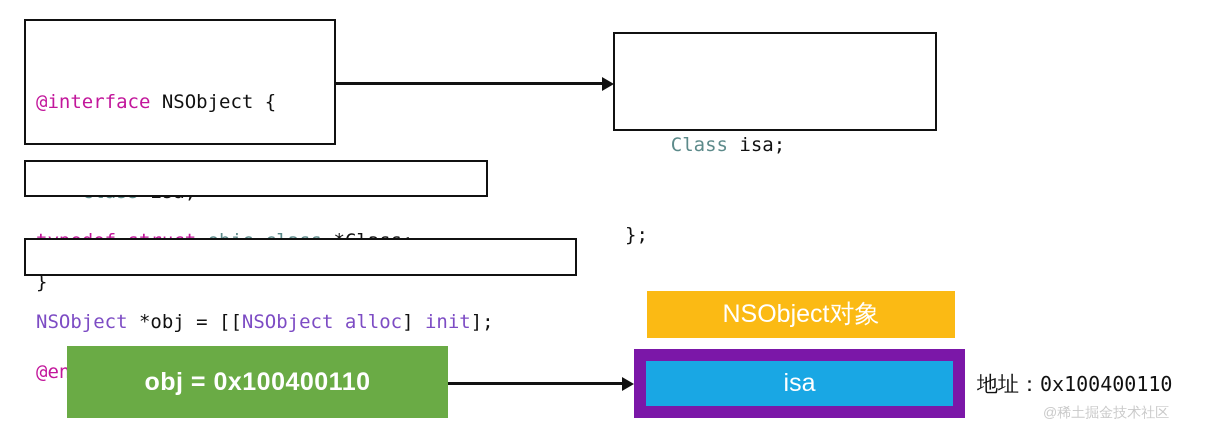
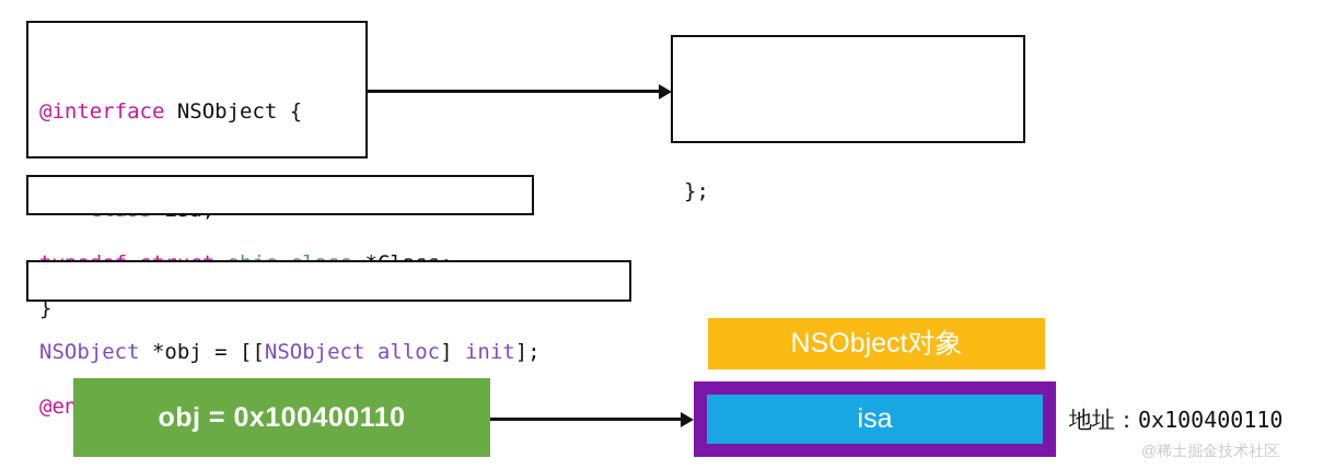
  @interface NSObject {
  }
  @en
- Class isa;
  };
  NSObject *obj = [[NSObject alloc] init];
  NSObject对象
  obj = 0x100400110
  isa
  地址：0x100400110
  @稀土掘金技术社区
